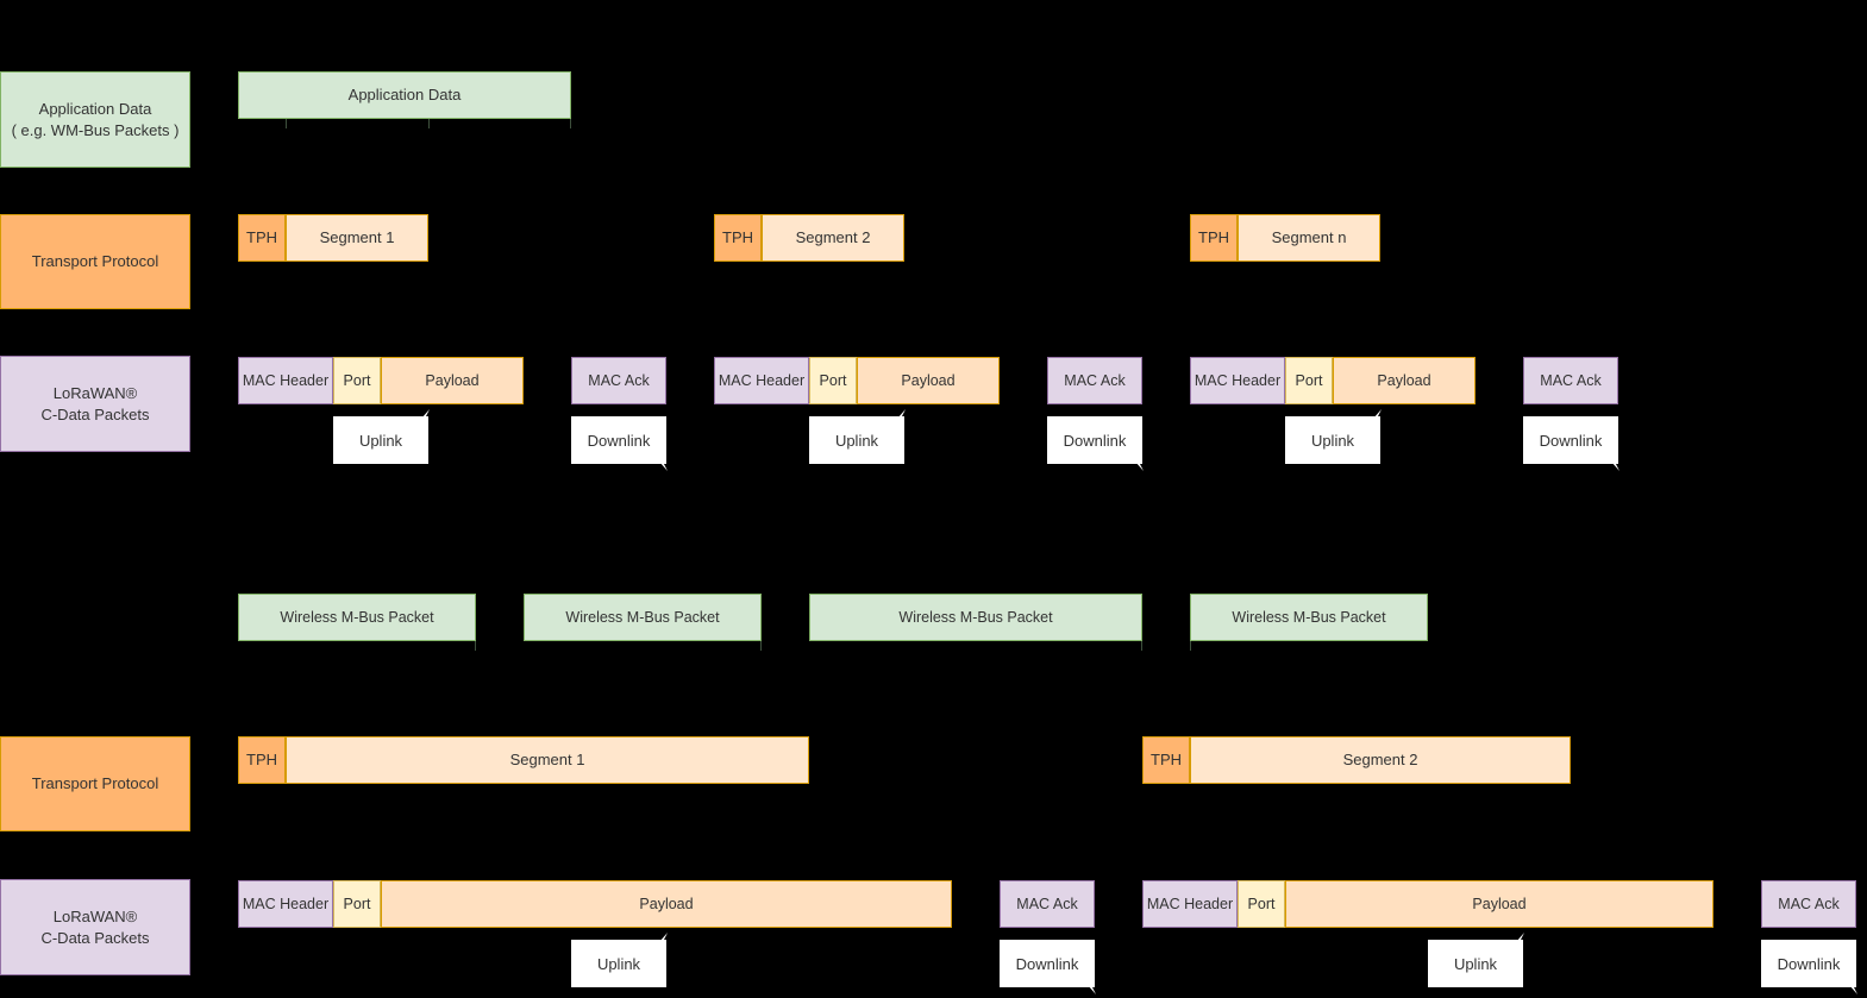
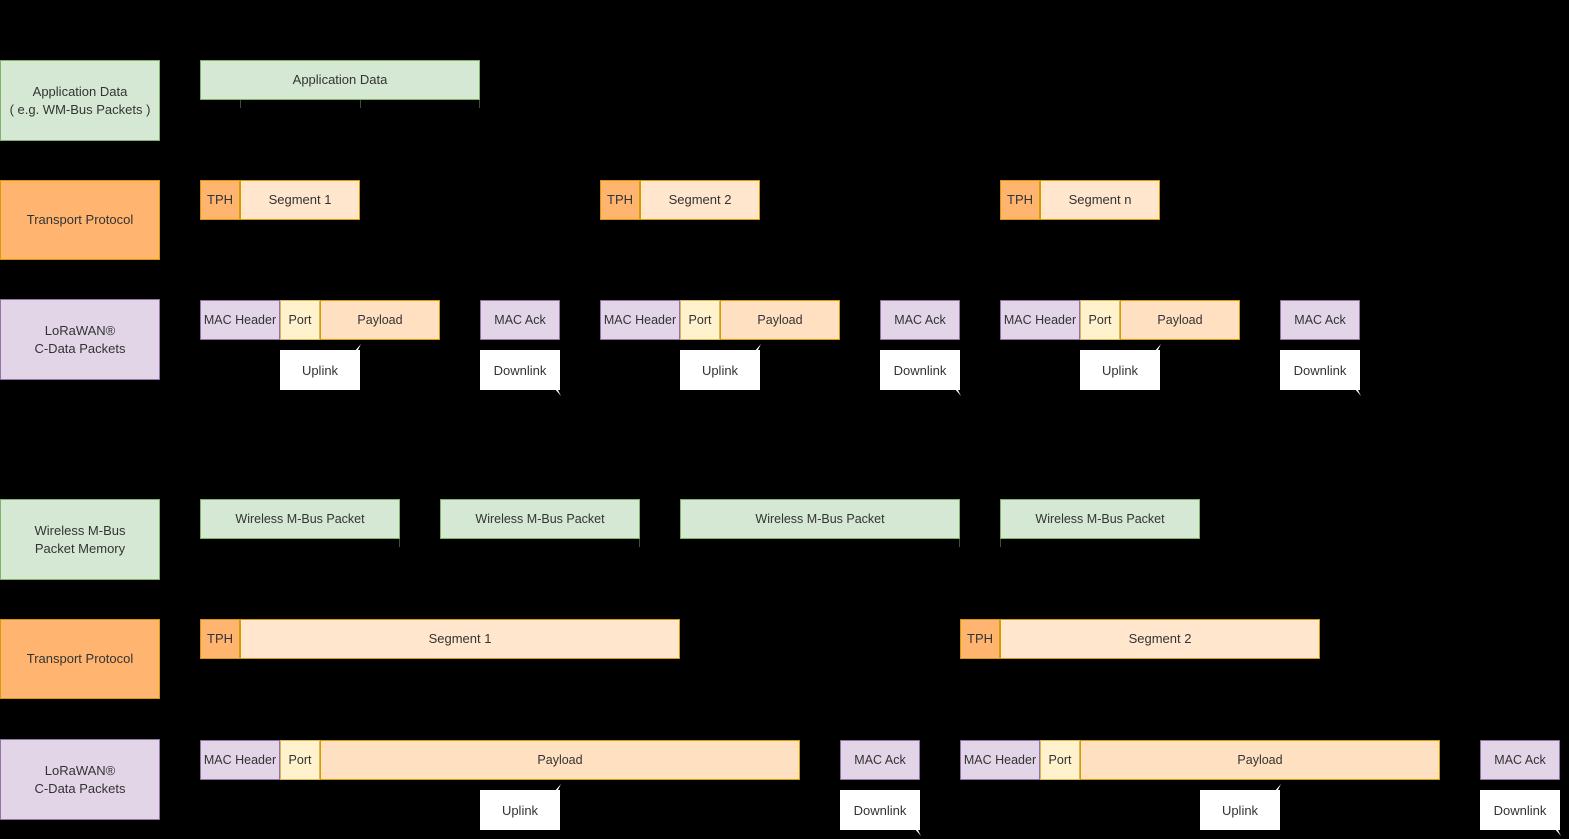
  Application Data
  ( e.g. WM-Bus Packets )
  Transport Protocol
  LoRaWAN®
  C-Data Packets
+ Wireless M-Bus
+ Packet Memory
  Transport Protocol
  LoRaWAN®
  C-Data Packets
  Application Data
  TPH
  Segment 1
  TPH
  Segment 2
  TPH
  Segment n
  MAC Header
  Port
  Payload
  Uplink
  MAC Ack
  Downlink
  MAC Header
  Port
  Payload
  Uplink
  MAC Ack
  Downlink
  MAC Header
  Port
  Payload
  Uplink
  MAC Ack
  Downlink
  Wireless M-Bus Packet
  Wireless M-Bus Packet
  Wireless M-Bus Packet
  Wireless M-Bus Packet
  TPH
  Segment 1
  TPH
  Segment 2
  MAC Header
  Port
  Payload
  Uplink
  MAC Ack
  Downlink
  MAC Header
  Port
  Payload
  Uplink
  MAC Ack
  Downlink
